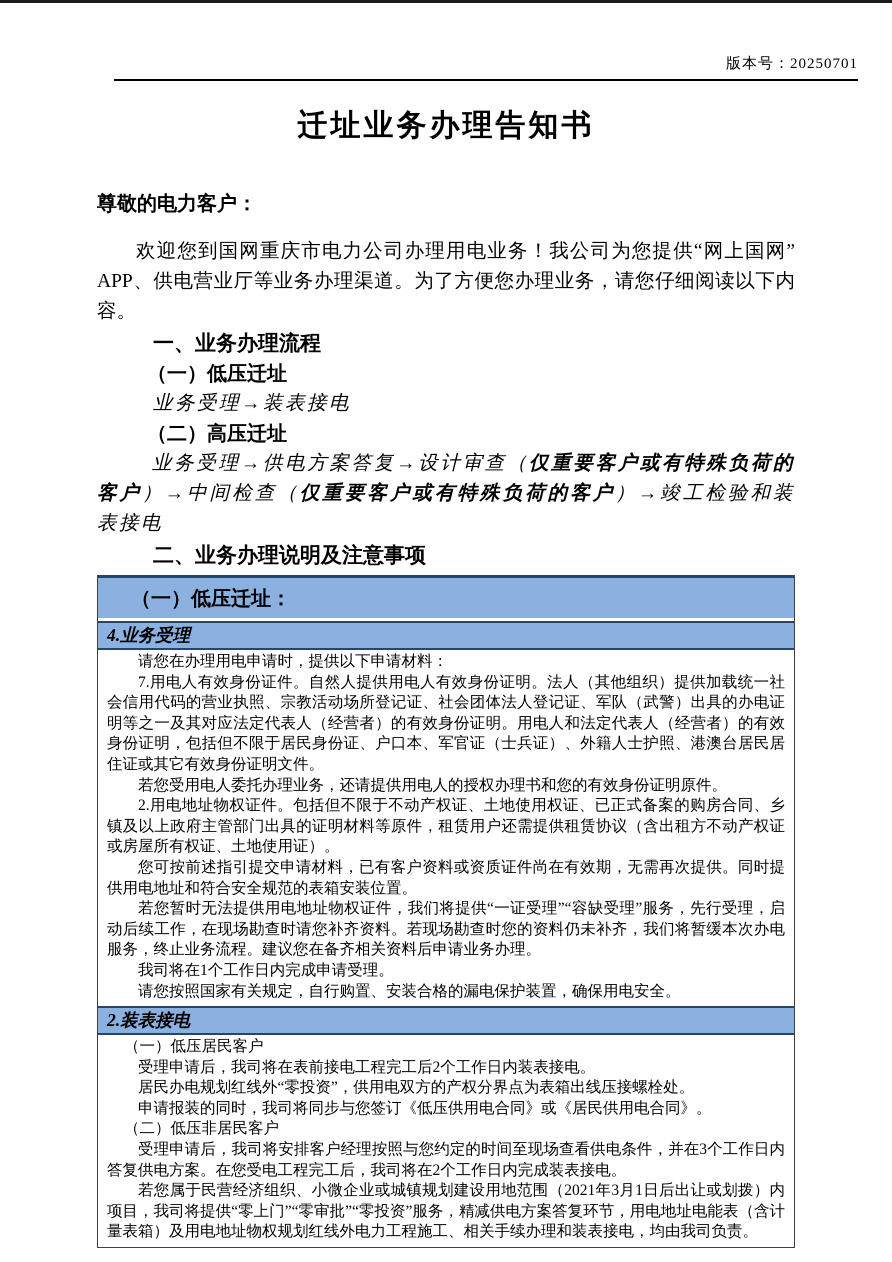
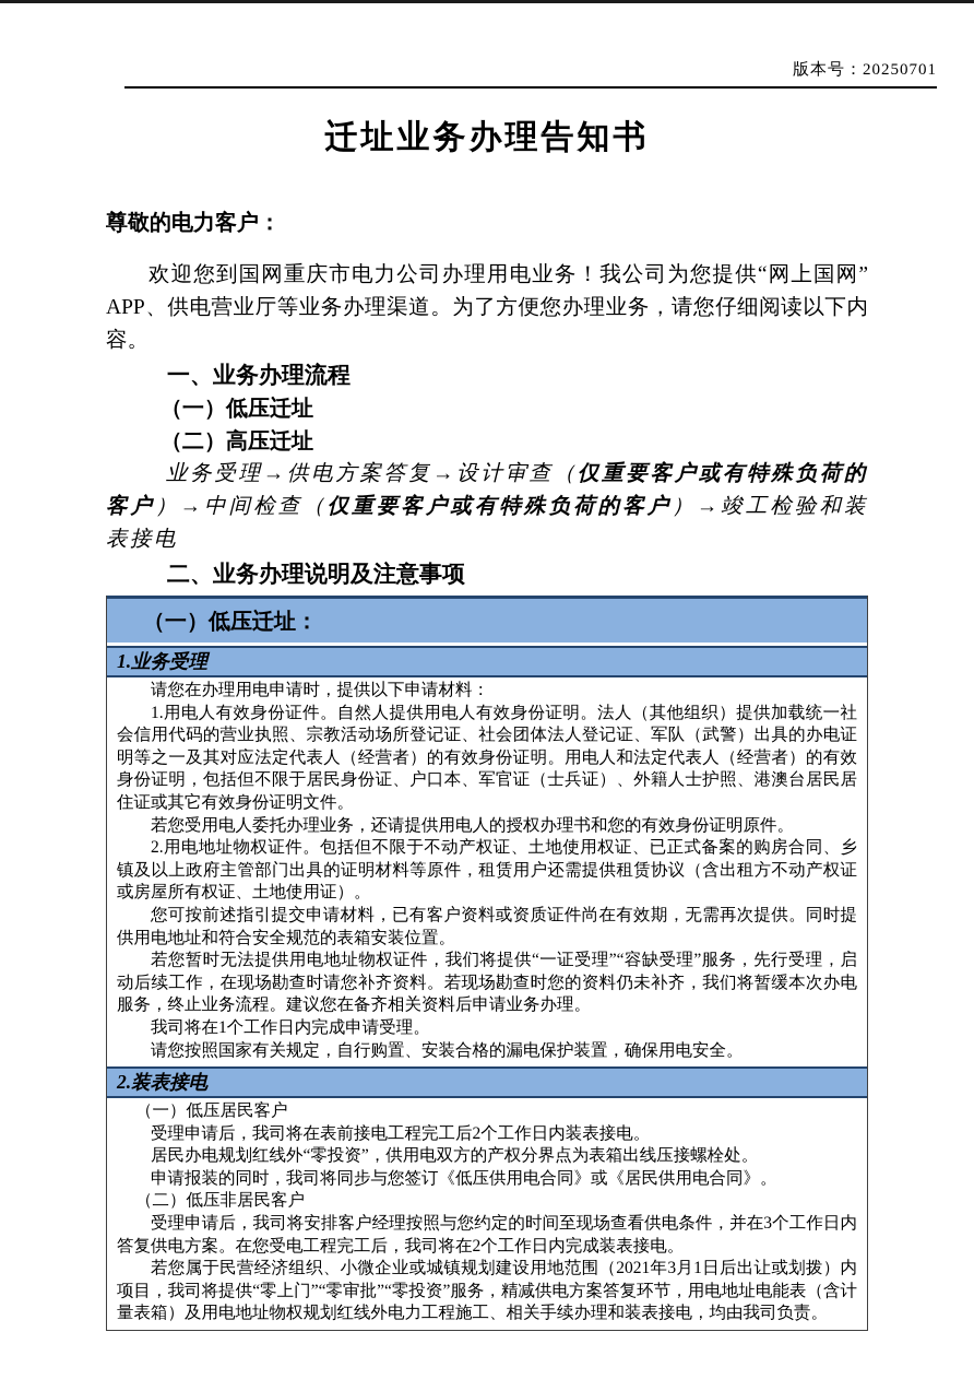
  版本号：20250701
  迁址业务办理告知书
  尊敬的电力客户：
  欢迎您到国网重庆市电力公司办理用电业务！我公司为您提供“网上国网”APP、供电营业厅等业务办理渠道。为了方便您办理业务，请您仔细阅读以下内容。
  一、业务办理流程
  （一）低压迁址
- 业务受理→装表接电
  （二）高压迁址
  业务受理→供电方案答复→设计审查（仅重要客户或有特殊负荷的客户）→中间检查（仅重要客户或有特殊负荷的客户）→竣工检验和装表接电
  二、业务办理说明及注意事项
  （一）低压迁址：
- 4.业务受理
+ 1.业务受理
  请您在办理用电申请时，提供以下申请材料：
- 7.用电人有效身份证件。自然人提供用电人有效身份证明。法人（其他组织）提供加载统一社会信用代码的营业执照、宗教活动场所登记证、社会团体法人登记证、军队（武警）出具的办电证明等之一及其对应法定代表人（经营者）的有效身份证明。用电人和法定代表人（经营者）的有效身份证明，包括但不限于居民身份证、户口本、军官证（士兵证）、外籍人士护照、港澳台居民居住证或其它有效身份证明文件。
+ 1.用电人有效身份证件。自然人提供用电人有效身份证明。法人（其他组织）提供加载统一社会信用代码的营业执照、宗教活动场所登记证、社会团体法人登记证、军队（武警）出具的办电证明等之一及其对应法定代表人（经营者）的有效身份证明。用电人和法定代表人（经营者）的有效身份证明，包括但不限于居民身份证、户口本、军官证（士兵证）、外籍人士护照、港澳台居民居住证或其它有效身份证明文件。
  若您受用电人委托办理业务，还请提供用电人的授权办理书和您的有效身份证明原件。
  2.用电地址物权证件。包括但不限于不动产权证、土地使用权证、已正式备案的购房合同、乡镇及以上政府主管部门出具的证明材料等原件，租赁用户还需提供租赁协议（含出租方不动产权证或房屋所有权证、土地使用证）。
  您可按前述指引提交申请材料，已有客户资料或资质证件尚在有效期，无需再次提供。同时提供用电地址和符合安全规范的表箱安装位置。
  若您暂时无法提供用电地址物权证件，我们将提供“一证受理”“容缺受理”服务，先行受理，启动后续工作，在现场勘查时请您补齐资料。若现场勘查时您的资料仍未补齐，我们将暂缓本次办电服务，终止业务流程。建议您在备齐相关资料后申请业务办理。
  我司将在1个工作日内完成申请受理。
  请您按照国家有关规定，自行购置、安装合格的漏电保护装置，确保用电安全。
  2.装表接电
  （一）低压居民客户
  受理申请后，我司将在表前接电工程完工后2个工作日内装表接电。
  居民办电规划红线外“零投资”，供用电双方的产权分界点为表箱出线压接螺栓处。
  申请报装的同时，我司将同步与您签订《低压供用电合同》或《居民供用电合同》。
  （二）低压非居民客户
  受理申请后，我司将安排客户经理按照与您约定的时间至现场查看供电条件，并在3个工作日内答复供电方案。在您受电工程完工后，我司将在2个工作日内完成装表接电。
  若您属于民营经济组织、小微企业或城镇规划建设用地范围（2021年3月1日后出让或划拨）内项目，我司将提供“零上门”“零审批”“零投资”服务，精减供电方案答复环节，用电地址电能表（含计量表箱）及用电地址物权规划红线外电力工程施工、相关手续办理和装表接电，均由我司负责。
